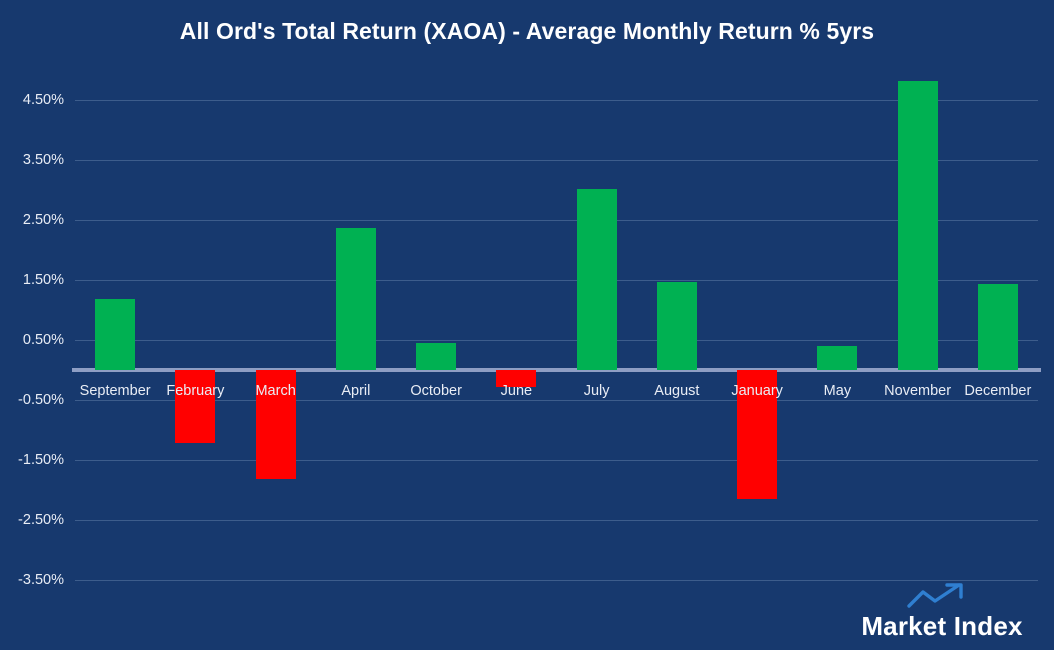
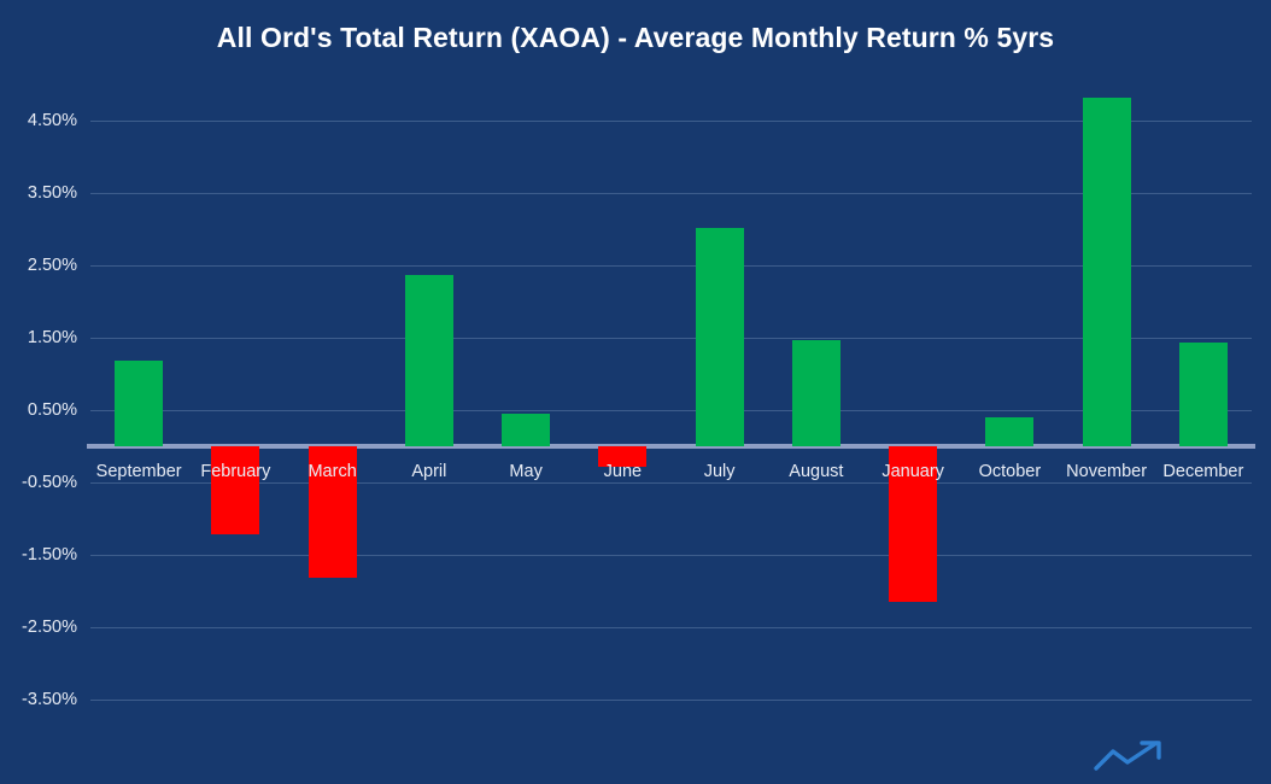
  All Ord's Total Return (XAOA) - Average Monthly Return % 5yrs
  September
  February
  March
  April
- October
+ May
  June
  July
  August
  January
- May
+ October
  November
  December
  4.50%
  3.50%
  2.50%
  1.50%
  0.50%
  -0.50%
  -1.50%
  -2.50%
  -3.50%
- Market Index
